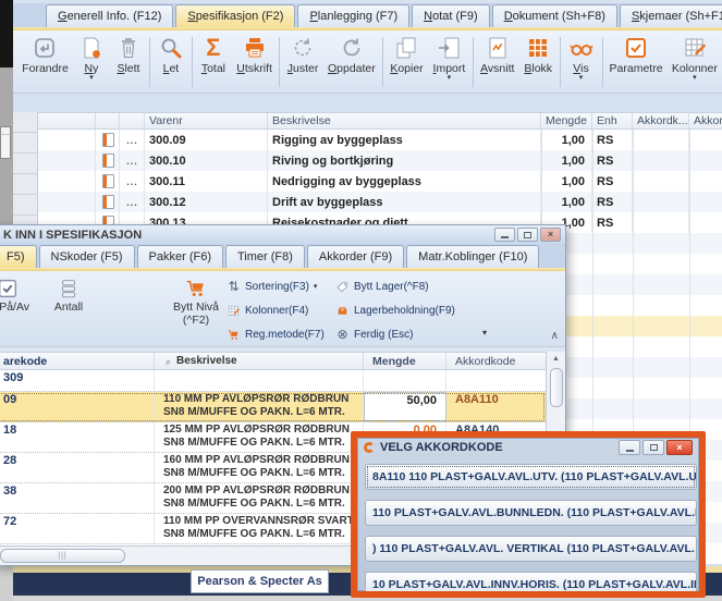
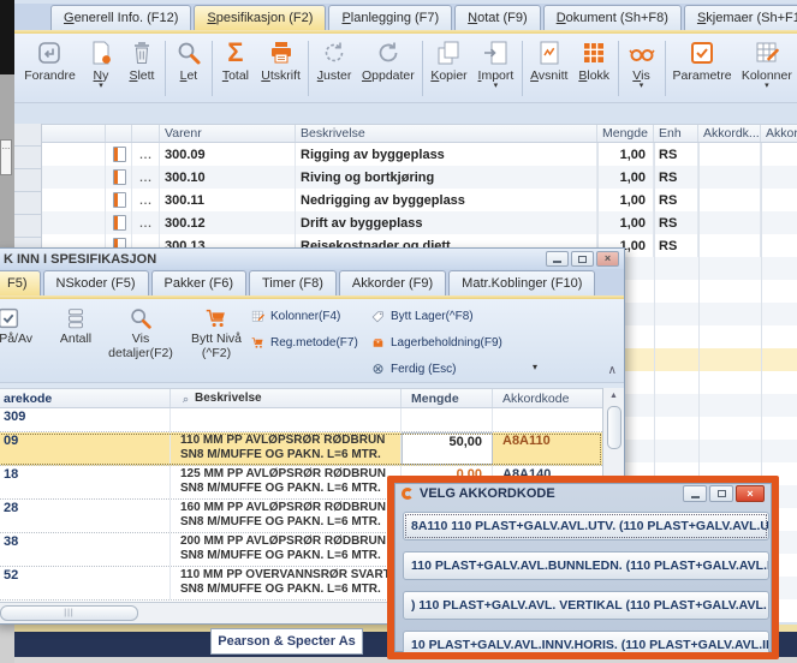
  ...
  Generell Info. (F12)
  Spesifikasjon (F2)
  Planlegging (F7)
  Notat (F9)
  Dokument (Sh+F8)
  Skjemaer (Sh+F
  Forandre
  Ny
  Slett
  Let
  Σ
  Total
  Utskrift
  Juster
  Oppdater
  Kopier
  Import
  Avsnitt
  Blokk
  Vis
  Parametre
  Kolonner
  Varenr
  Beskrivelse
  Mengde
  Enh
  Akkordk...
  Akkor
  ...
  300.09
  Rigging av byggeplass
  1,00
  RS
  ...
  300.10
  Riving og bortkjøring
  1,00
  RS
  ...
  300.11
  Nedrigging av byggeplass
  1,00
  RS
  ...
  300.12
  Drift av byggeplass
  1,00
  RS
  ...
  300.13
  Reisekostnader og diett
  1,00
  RS
  Pearson & Specter As
  K INN I SPESIFIKASJON
  ×
  F5)
  NSkoder (F5)
  Pakker (F6)
  Timer (F8)
  Akkorder (F9)
  Matr.Koblinger (F10)
  Antall
+ Vis detaljer(F2)
  Bytt Nivå (^F2)
- ⇅
- Sortering(F3)
  Kolonner(F4)
  Reg.metode(F7)
  Bytt Lager(^F8)
  Lagerbeholdning(F9)
  ⊗
  Ferdig (Esc)
  ▾
  ∧
  arekode
  ⌕
  Beskrivelse
  Mengde
  Akkordkode
  309
  09
  110 MM PP AVLØPSRØR RØDBRUN
  SN8 M/MUFFE OG PAKN. L=6 MTR.
  50,00
  A8A110
  18
  125 MM PP AVLØPSRØR RØDBRUN
  SN8 M/MUFFE OG PAKN. L=6 MTR.
  0,00
  A8A140
  28
  160 MM PP AVLØPSRØR RØDBRUN
  SN8 M/MUFFE OG PAKN. L=6 MTR.
  38
  200 MM PP AVLØPSRØR RØDBRUN
  SN8 M/MUFFE OG PAKN. L=6 MTR.
- 72
+ 52
  110 MM PP OVERVANNSRØR SVAR
  SN8 M/MUFFE OG PAKN. L=6 MTR.
  VELG AKKORDKODE
  ×
  8A110 110 PLAST+GALV.AVL.UTV. (110 PLAST+GALV.AVL.U
  110 PLAST+GALV.AVL.BUNNLEDN. (110 PLAST+GALV.AVL.
  ) 110 PLAST+GALV.AVL. VERTIKAL (110 PLAST+GALV.AVL.
  10 PLAST+GALV.AVL.INNV.HORIS. (110 PLAST+GALV.AVL.I
